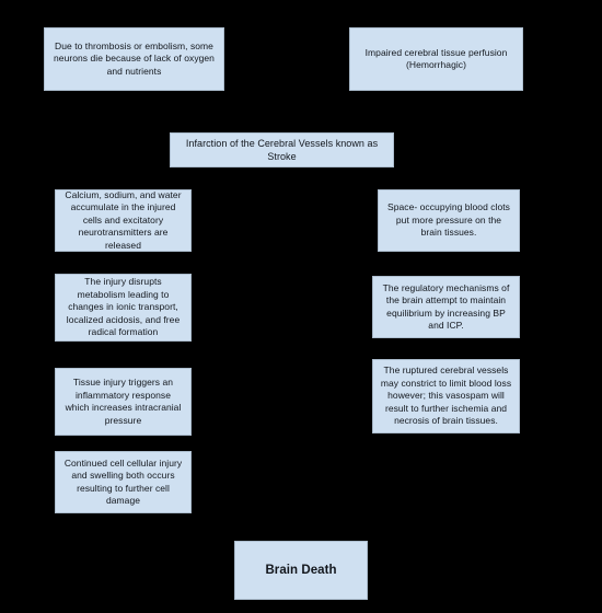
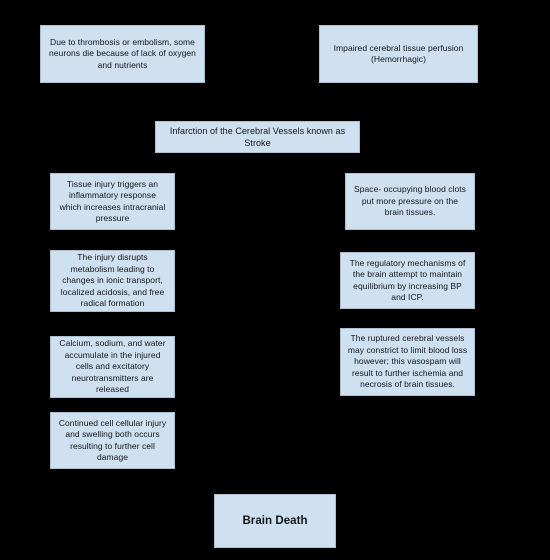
  Due to thrombosis or embolism, some neurons die because of lack of oxygen and nutrients
  Impaired cerebral tissue perfusion (Hemorrhagic)
  Infarction of the Cerebral Vessels known as Stroke
- Calcium, sodium, and water accumulate in the injured cells and excitatory neurotransmitters are released
+ Tissue injury triggers an inflammatory response which increases intracranial pressure
  Space- occupying blood clots put more pressure on the brain tissues.
  The injury disrupts metabolism leading to changes in ionic transport, localized acidosis, and free radical formation
  The regulatory mechanisms of the brain attempt to maintain equilibrium by increasing BP and ICP.
- Tissue injury triggers an inflammatory response which increases intracranial pressure
+ Calcium, sodium, and water accumulate in the injured cells and excitatory neurotransmitters are released
  The ruptured cerebral vessels may constrict to limit blood loss however; this vasospam will result to further ischemia and necrosis of brain tissues.
  Continued cell cellular injury and swelling both occurs resulting to further cell damage
  Brain Death
